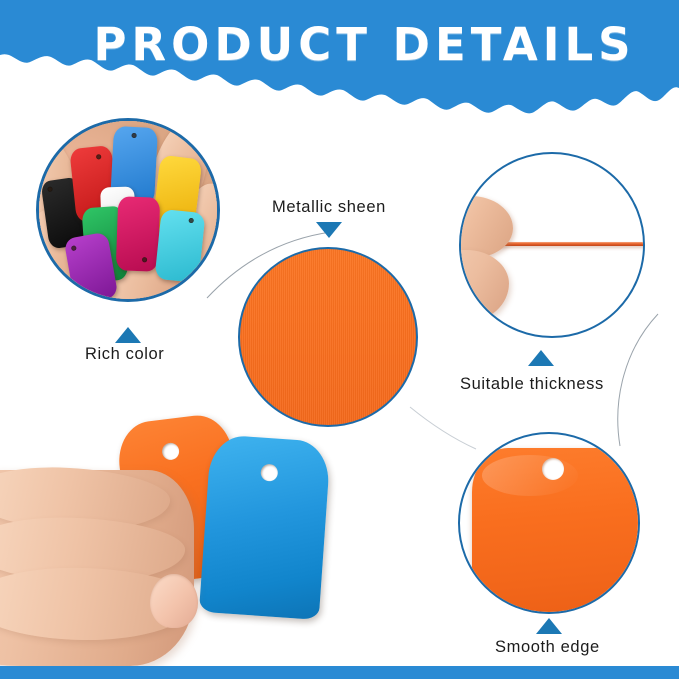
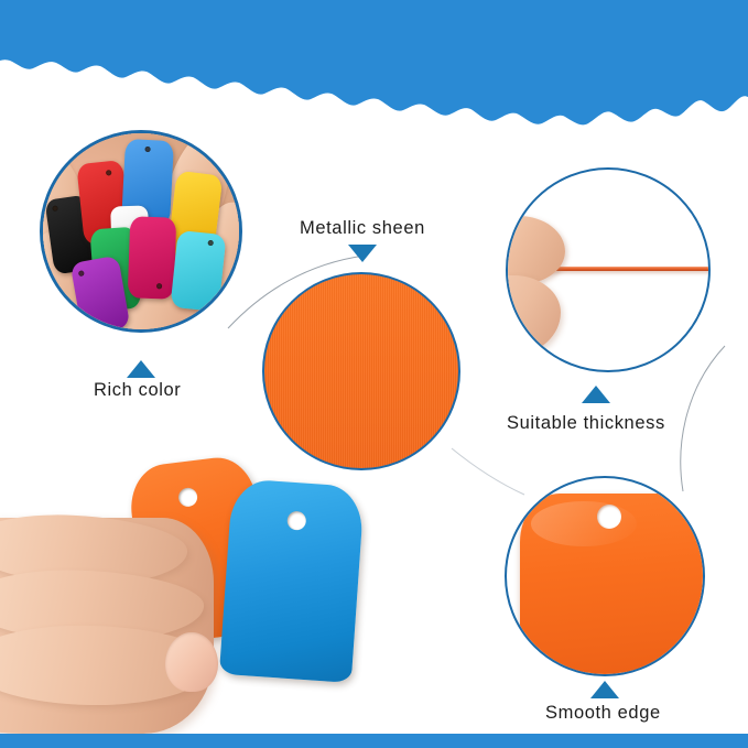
- PRODUCT DETAILS
  Rich color
  Metallic sheen
  Suitable thickness
  Smooth edge
